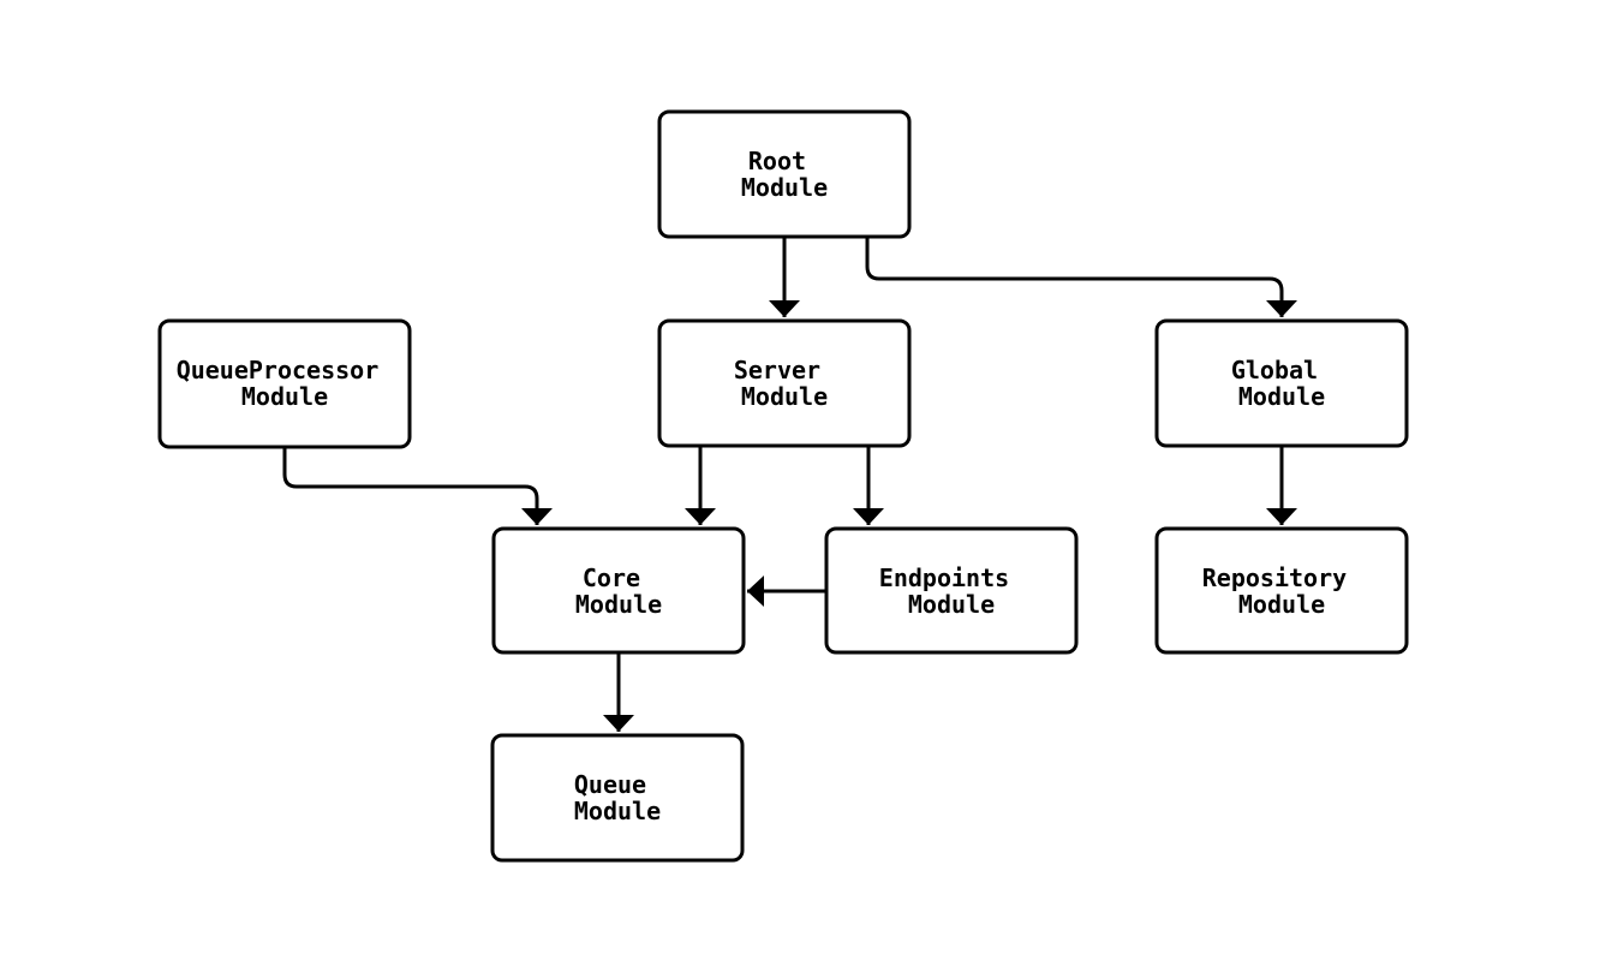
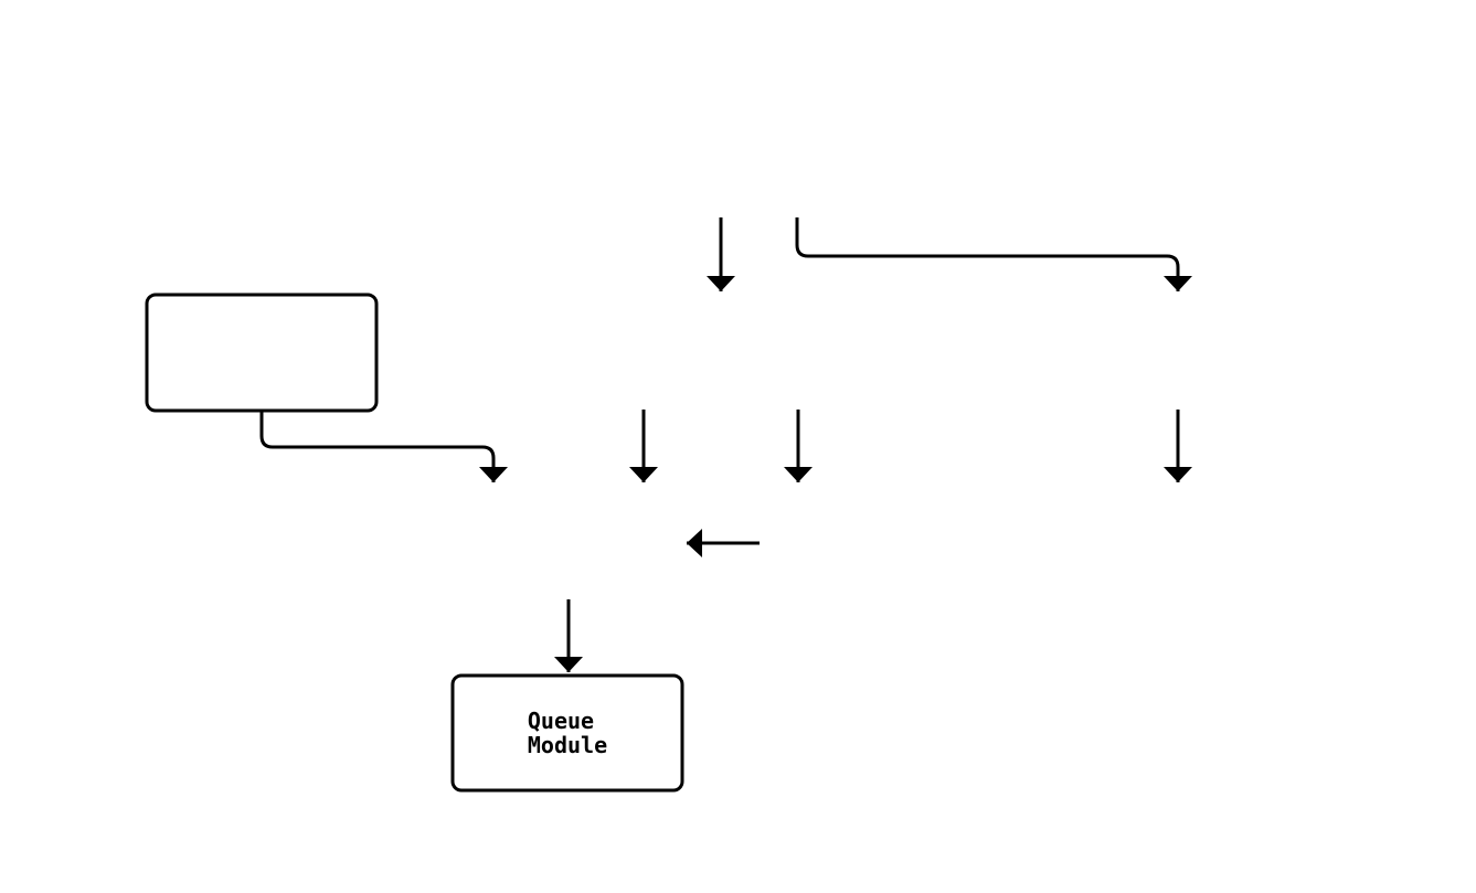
- Root Module
- QueueProcessor Module
- Server Module
- Global Module
- Core Module
- Endpoints Module
- Repository Module
  Queue Module
